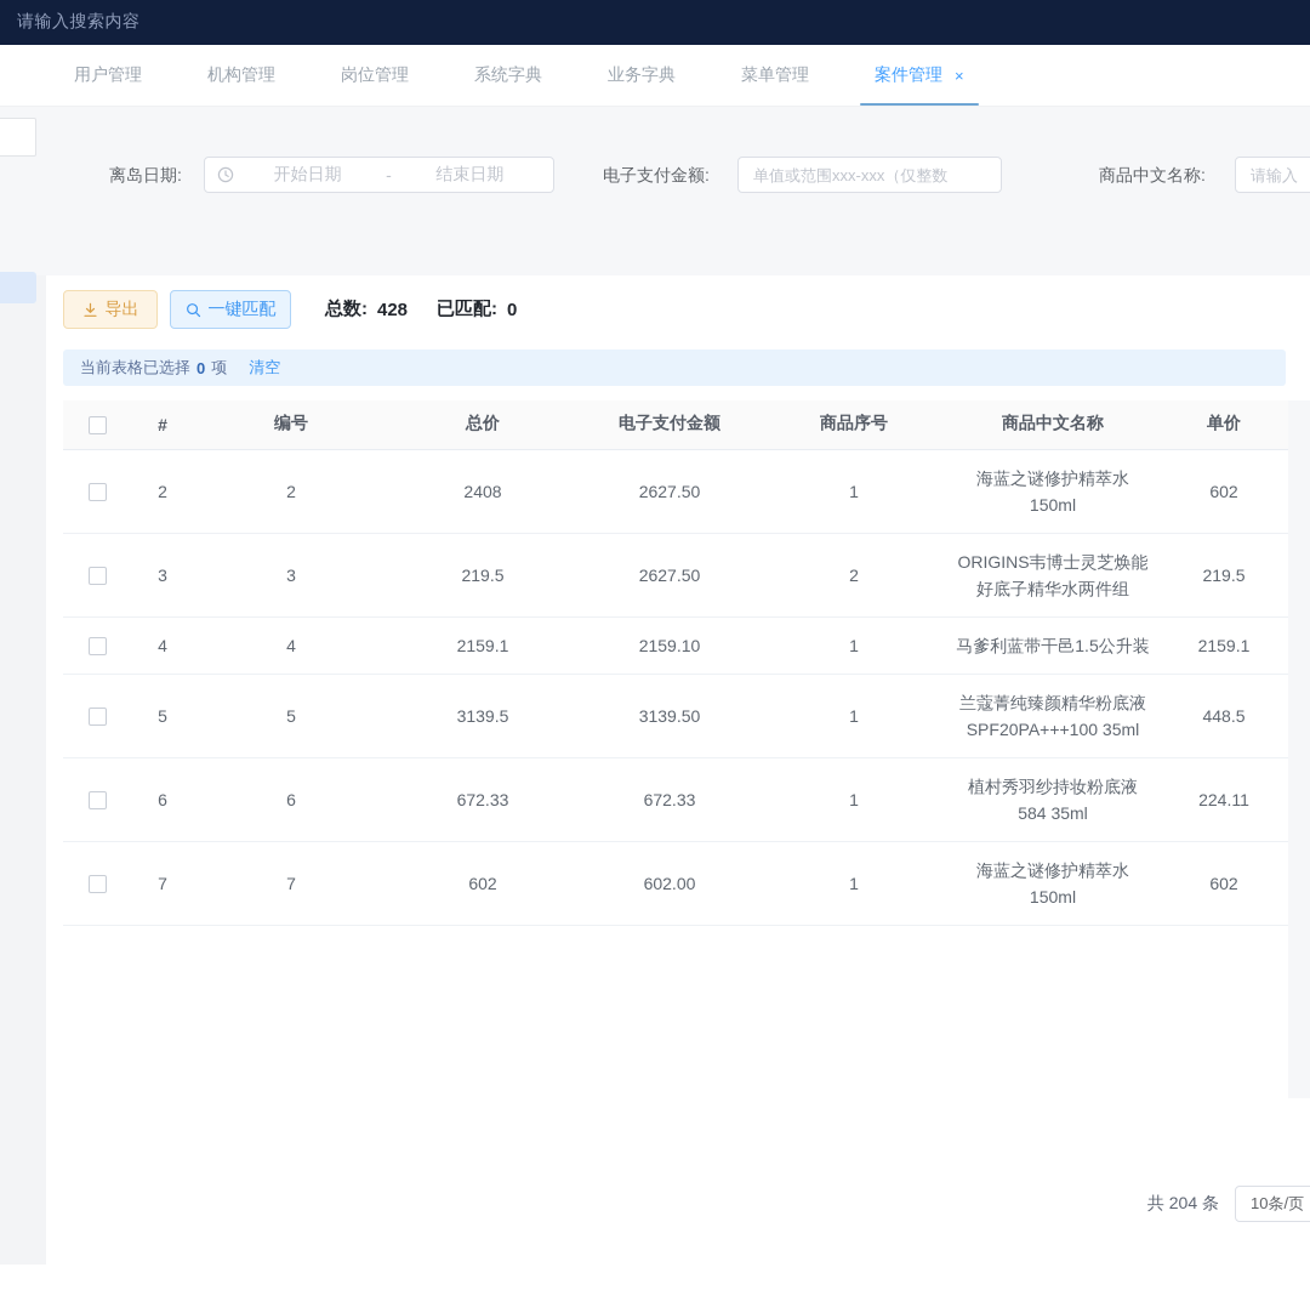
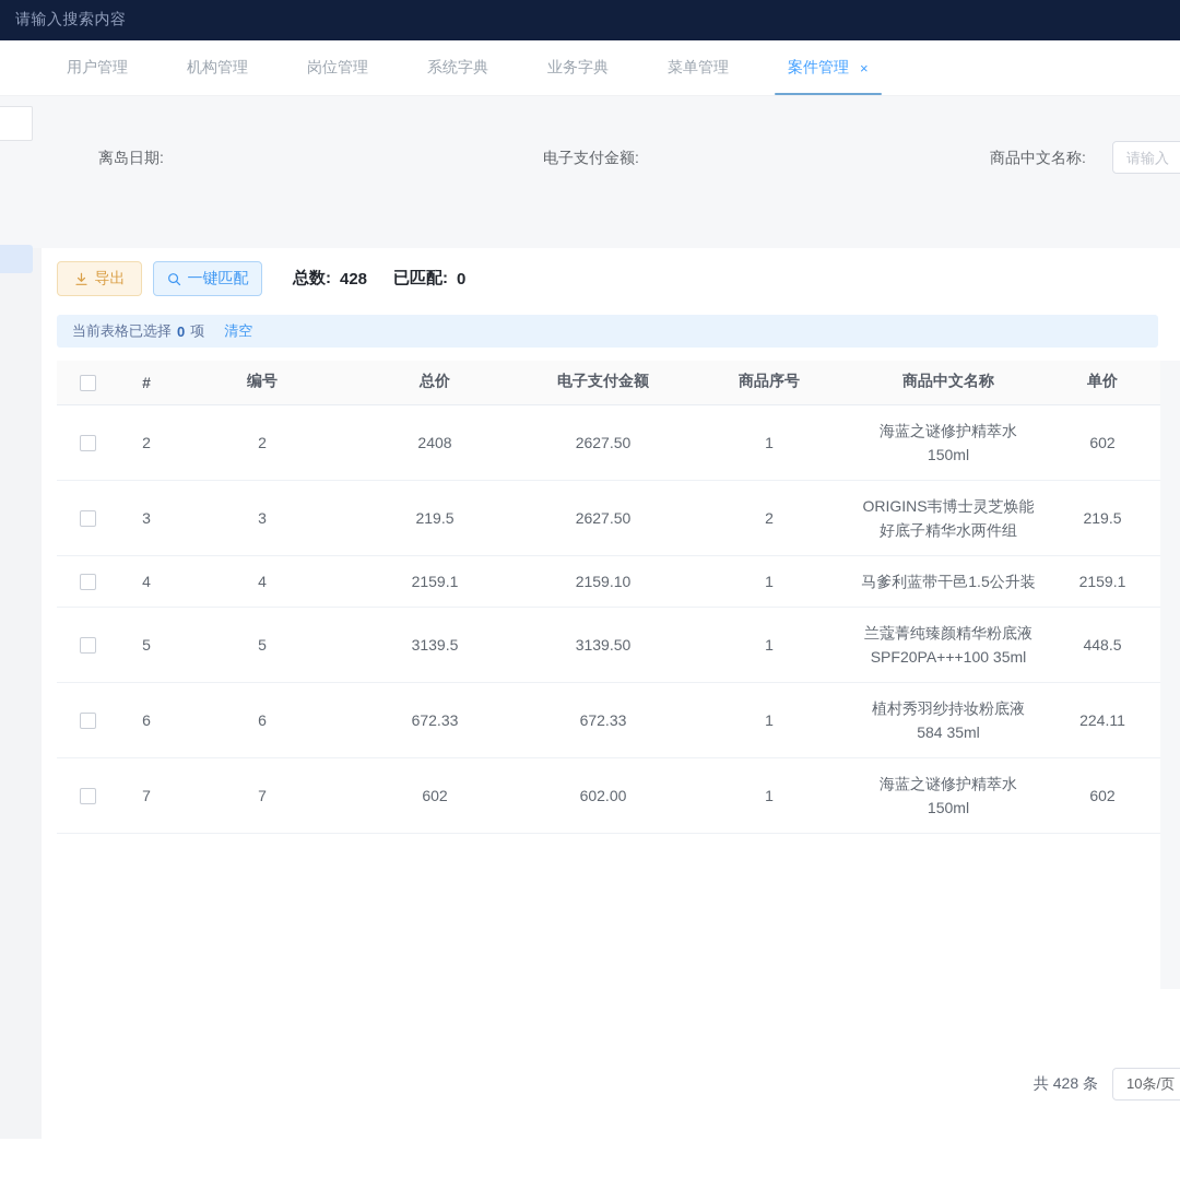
  请输入搜索内容
  用户管理
  机构管理
  岗位管理
  系统字典
  业务字典
  菜单管理
  案件管理
  ×
  离岛日期:
- 开始日期
- -
- 结束日期
  电子支付金额:
- 单值或范围xxx-xxx（仅整数
  商品中文名称:
  请输入
  导出
  一键匹配
  总数:
  428
  已匹配:
  0
  当前表格已选择
  0
  项
  清空
  	#	编号	总价	电子支付金额	商品序号	商品中文名称	单价
  	2	2	2408	2627.50	1	海蓝之谜修护精萃水 150ml	602
  	3	3	219.5	2627.50	2	ORIGINS韦博士灵芝焕能好底子精华水两件组	219.5
  	4	4	2159.1	2159.10	1	马爹利蓝带干邑1.5公升装	2159.1
  	5	5	3139.5	3139.50	1	兰蔻菁纯臻颜精华粉底液SPF20PA+++100 35ml	448.5
  	6	6	672.33	672.33	1	植村秀羽纱持妆粉底液 584 35ml	224.11
  	7	7	602	602.00	1	海蓝之谜修护精萃水 150ml	602
- 共 204 条
+ 共 428 条
  10条/页
